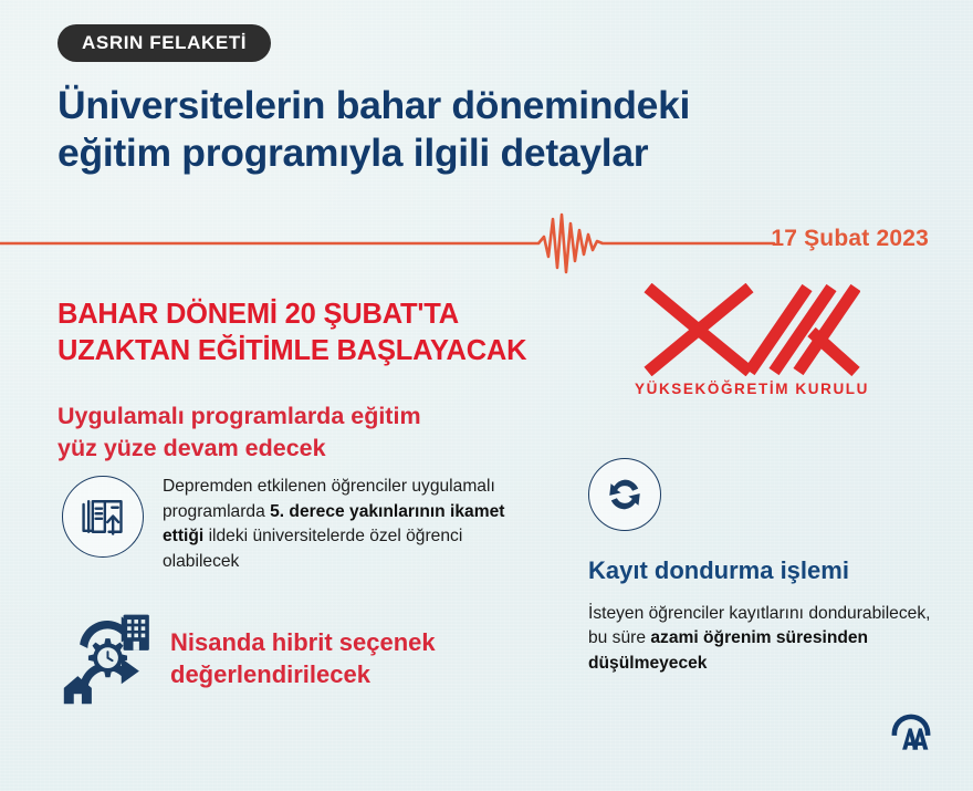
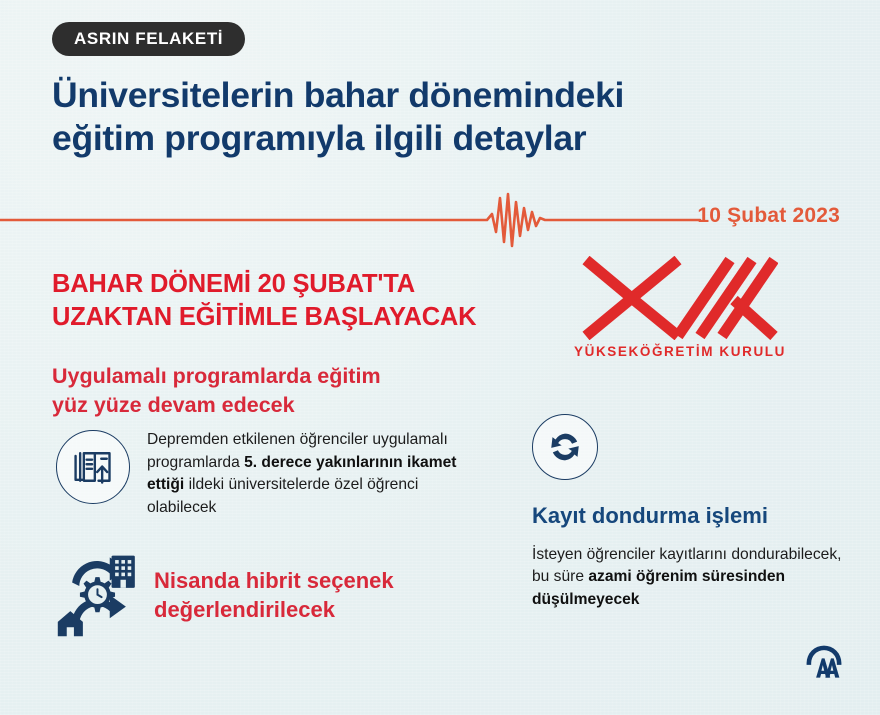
  ASRIN FELAKETİ
  Üniversitelerin bahar dönemindeki
  eğitim programıyla ilgili detaylar
- 17 Şubat 2023
+ 10 Şubat 2023
  BAHAR DÖNEMİ 20 ŞUBAT'TA
  UZAKTAN EĞİTİMLE BAŞLAYACAK
  Uygulamalı programlarda eğitim
  yüz yüze devam edecek
  YÜKSEKÖĞRETİM KURULU
  Depremden etkilenen öğrenciler uygulamalı programlarda 5. derece yakınlarının ikamet ettiği ildeki üniversitelerde özel öğrenci olabilecek
  Nisanda hibrit seçenek
  değerlendirilecek
  Kayıt dondurma işlemi
  İsteyen öğrenciler kayıtlarını dondurabilecek, bu süre azami öğrenim süresinden düşülmeyecek
